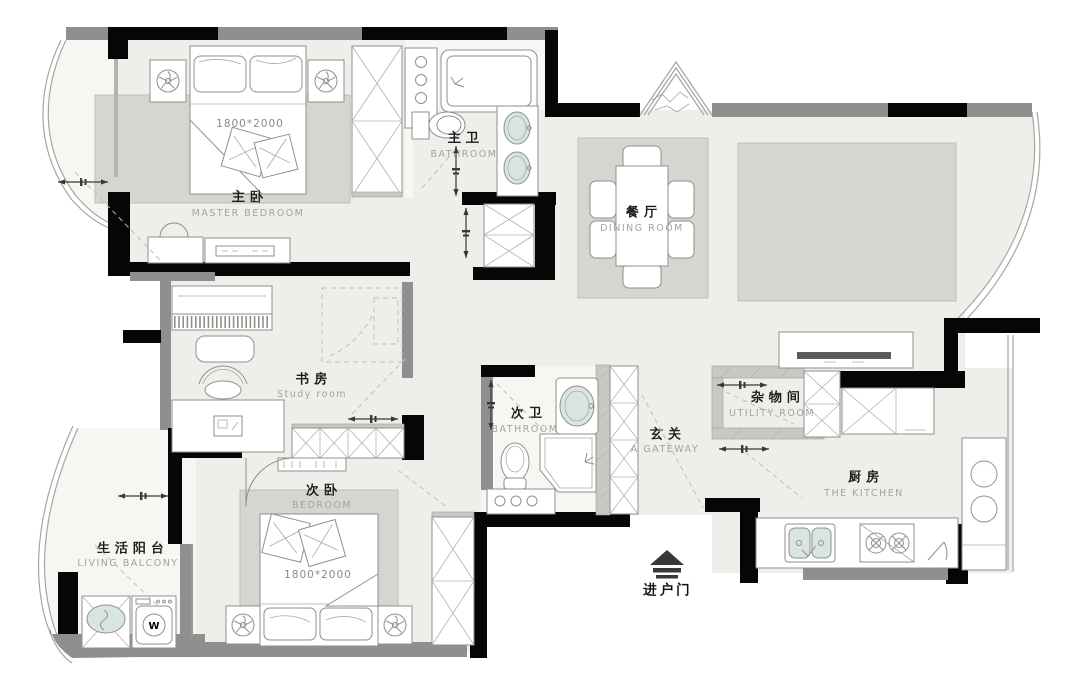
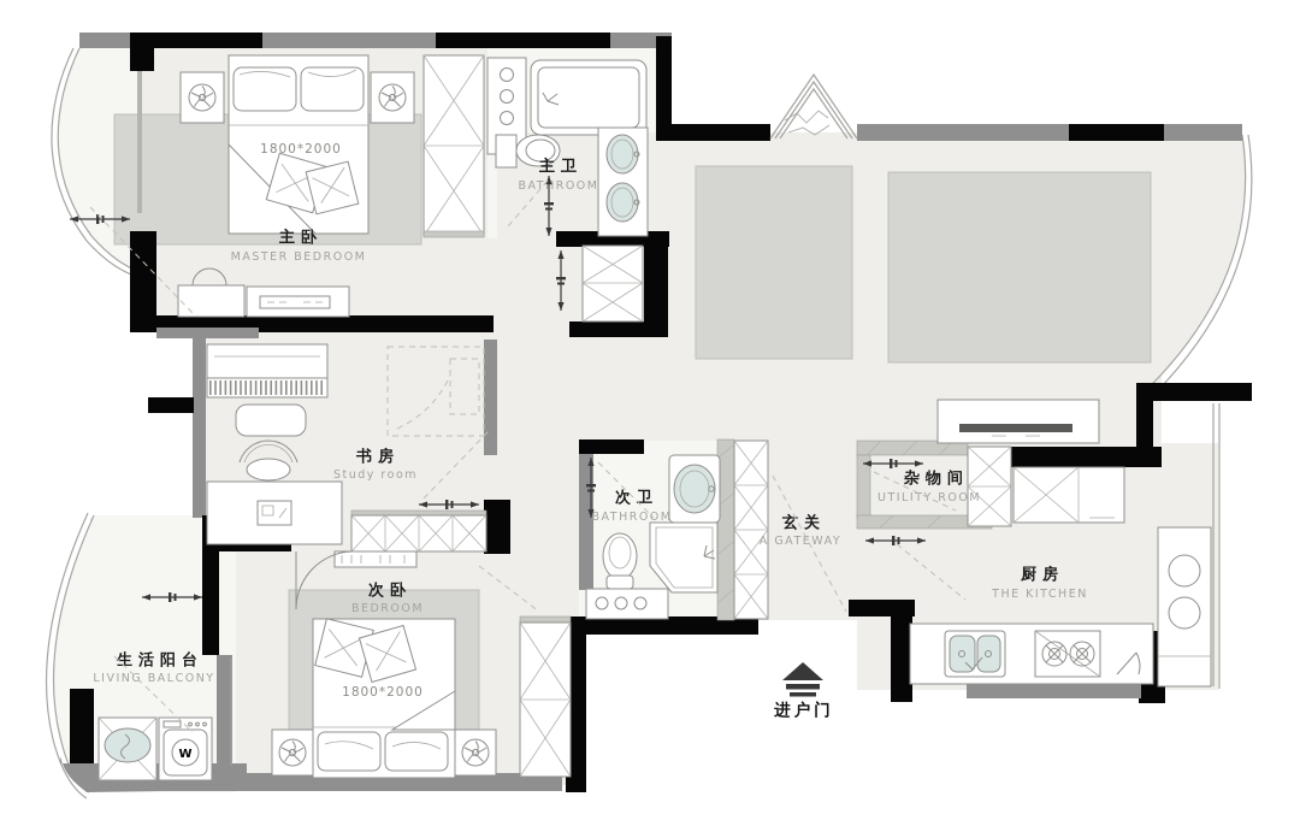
  1800*2000
  主卧
  MASTER BEDROOM
  主卫
  BATHROOM
- 餐厅
- DINING ROOM
  书房
  Study room
  次卫
  BATHROOM
  玄关
  A GATEWAY
  杂物间
  UTILIT ROOM
  厨房
  THE KITCHEN
  1800*2000
  次卧
  BEDROOM
  W
  生活阳台
  LIVING BALCONY
  进户门
